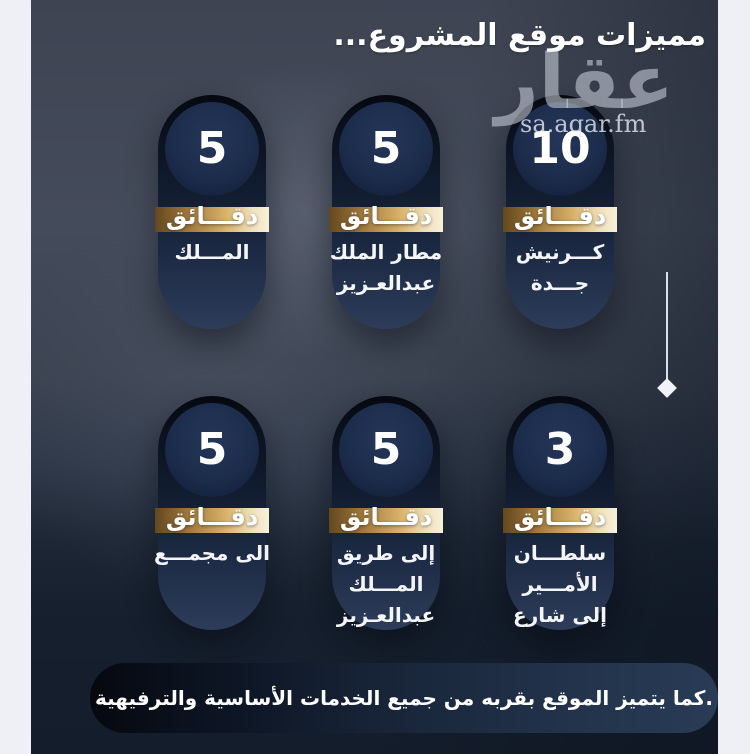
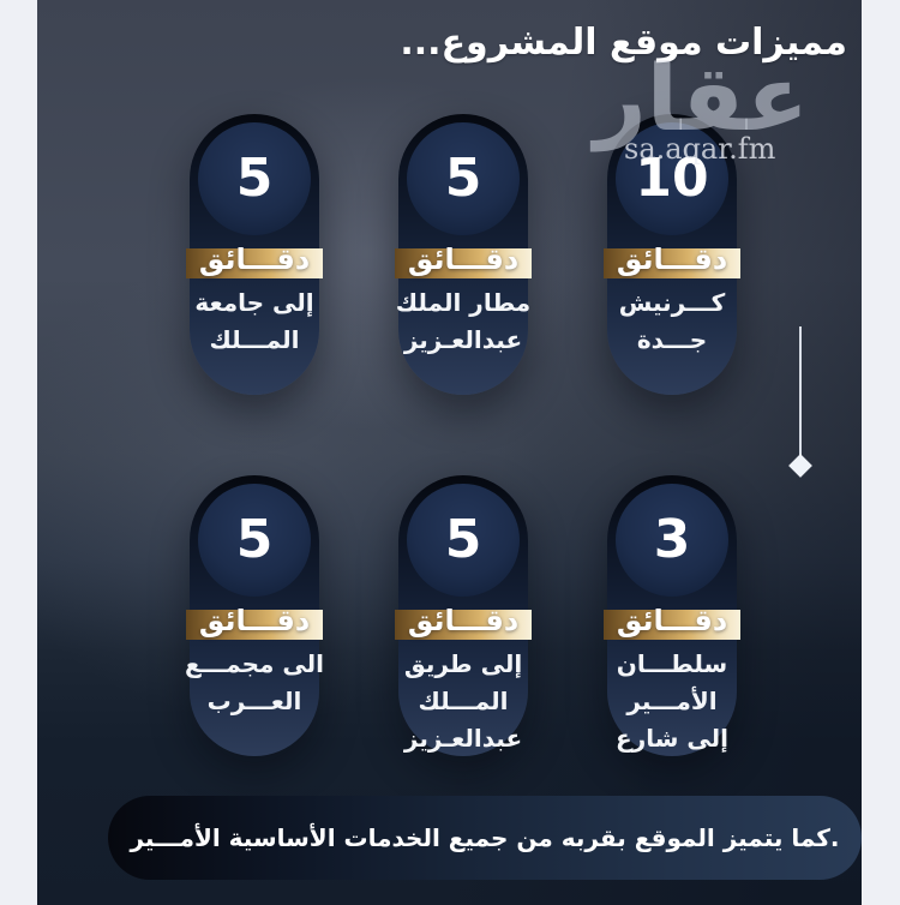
  مميزات موقع المشروع...
  عقار
  sa.aqar.fm
  10
  دقـــائق
  كـــرنيش
  جـــدة
  5
  دقـــائق
  مطار الملك
  عبدالعـزيز
  5
  دقـــائق
+ إلى جامعة
  المـــلك
  3
  دقـــائق
  سلطـــان
  الأمـــير
  إلى شارع
  5
  دقـــائق
  إلى طريق
  المـــلك
  عبدالعـزيز
  5
  دقـــائق
  الى مجمـــع
+ العـــرب
- .كما يتميز الموقع بقربه من جميع الخدمات الأساسية والترفيهية
+ .كما يتميز الموقع بقربه من جميع الخدمات الأساسية الأمـــير
